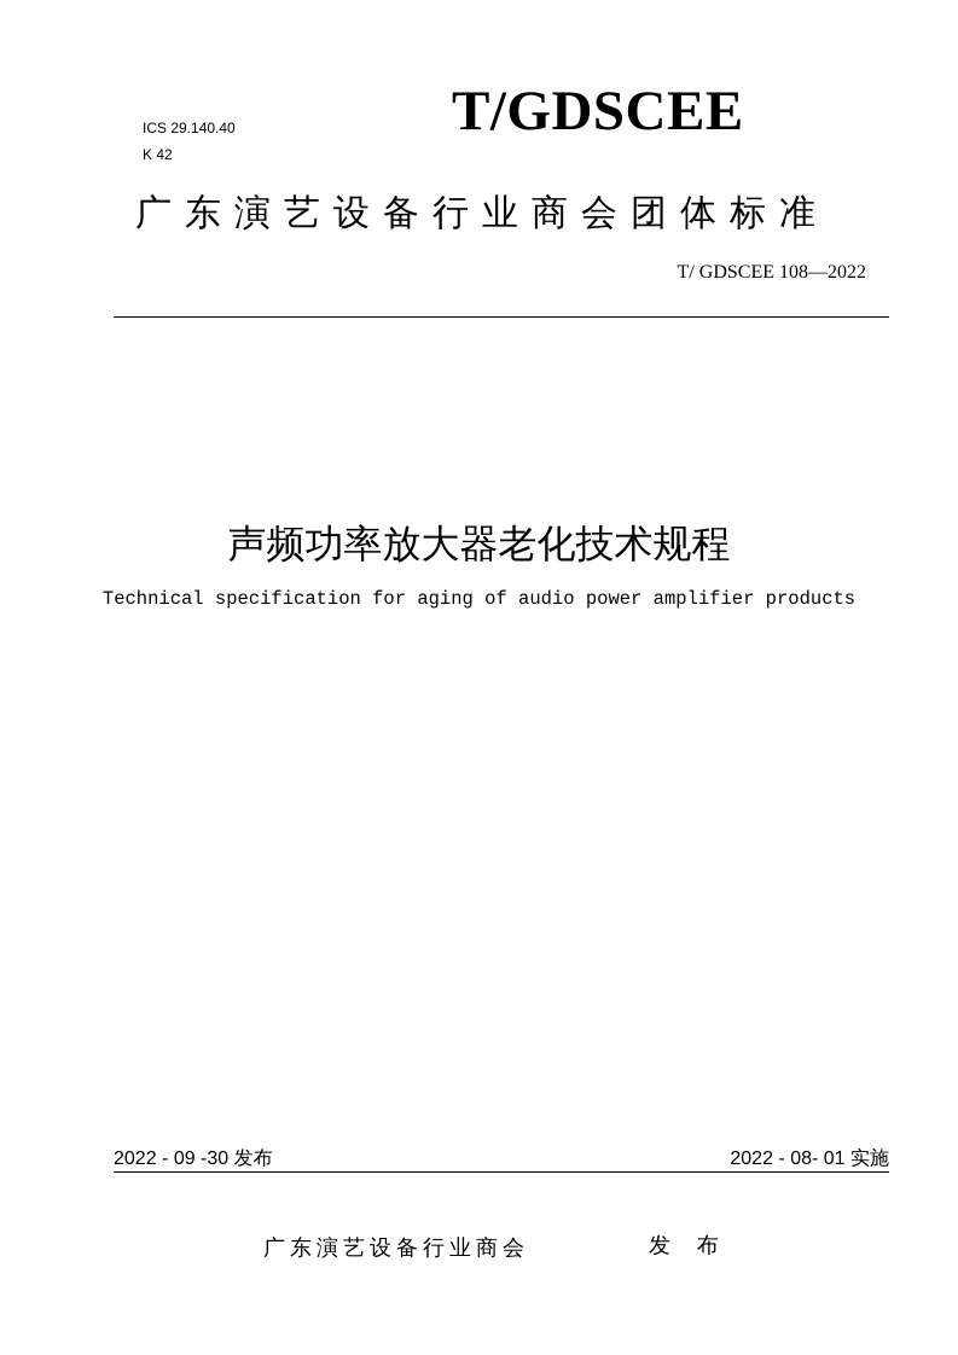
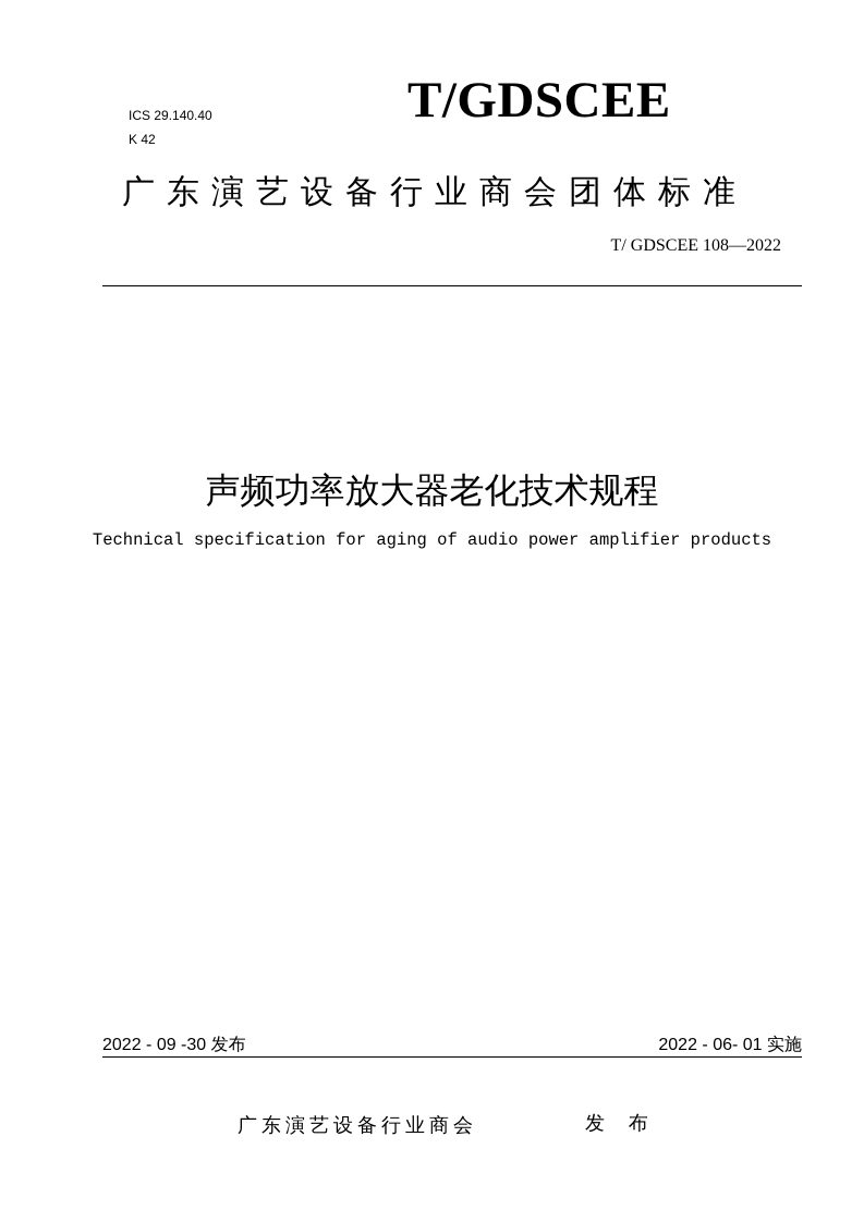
  ICS 29.140.40
  K 42
  T/GDSCEE
  广东演艺设备行业商会团体标准
  T/ GDSCEE 108—2022
  声频功率放大器老化技术规程
  Technical specification for aging of audio power amplifier products
  2022 - 09 -30 发布
- 2022 - 08- 01 实施
+ 2022 - 06- 01 实施
  广东演艺设备行业商会
  发 布
